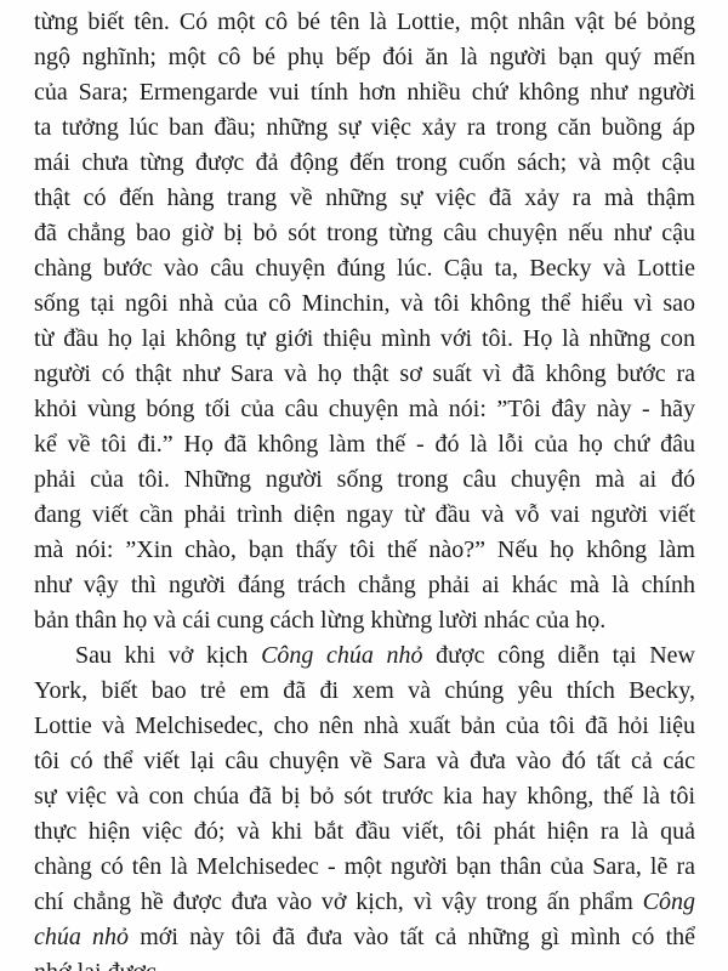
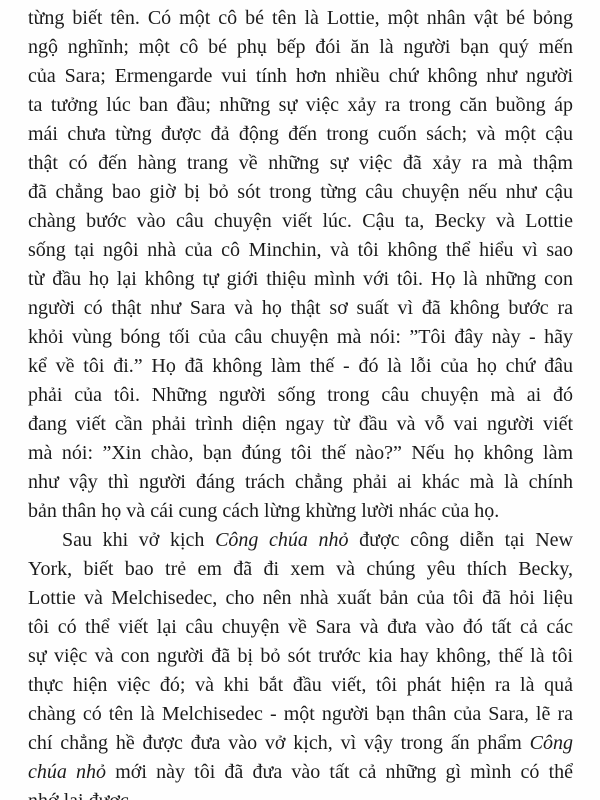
  từng biết tên. Có một cô bé tên là Lottie, một nhân vật bé bỏng
  ngộ nghĩnh; một cô bé phụ bếp đói ăn là người bạn quý mến
  của Sara; Ermengarde vui tính hơn nhiều chứ không như người
  ta tưởng lúc ban đầu; những sự việc xảy ra trong căn buồng áp
  mái chưa từng được đả động đến trong cuốn sách; và một cậu
  thật có đến hàng trang về những sự việc đã xảy ra mà thậm
  đã chẳng bao giờ bị bỏ sót trong từng câu chuyện nếu như cậu
- chàng bước vào câu chuyện đúng lúc. Cậu ta, Becky và Lottie
+ chàng bước vào câu chuyện viết lúc. Cậu ta, Becky và Lottie
  sống tại ngôi nhà của cô Minchin, và tôi không thể hiểu vì sao
  từ đầu họ lại không tự giới thiệu mình với tôi. Họ là những con
  người có thật như Sara và họ thật sơ suất vì đã không bước ra
  khỏi vùng bóng tối của câu chuyện mà nói: ”Tôi đây này - hãy
  kể về tôi đi.” Họ đã không làm thế - đó là lỗi của họ chứ đâu
  phải của tôi. Những người sống trong câu chuyện mà ai đó
  đang viết cần phải trình diện ngay từ đầu và vỗ vai người viết
- mà nói: ”Xin chào, bạn thấy tôi thế nào?” Nếu họ không làm
+ mà nói: ”Xin chào, bạn đúng tôi thế nào?” Nếu họ không làm
  như vậy thì người đáng trách chẳng phải ai khác mà là chính
  bản thân họ và cái cung cách lừng khừng lười nhác của họ.
  Sau khi vở kịch Công chúa nhỏ được công diễn tại New
  York, biết bao trẻ em đã đi xem và chúng yêu thích Becky,
  Lottie và Melchisedec, cho nên nhà xuất bản của tôi đã hỏi liệu
  tôi có thể viết lại câu chuyện về Sara và đưa vào đó tất cả các
- sự việc và con chúa đã bị bỏ sót trước kia hay không, thế là tôi
+ sự việc và con người đã bị bỏ sót trước kia hay không, thế là tôi
  thực hiện việc đó; và khi bắt đầu viết, tôi phát hiện ra là quả
  chàng có tên là Melchisedec - một người bạn thân của Sara, lẽ ra
  chí chẳng hề được đưa vào vở kịch, vì vậy trong ấn phẩm Công
  chúa nhỏ mới này tôi đã đưa vào tất cả những gì mình có thể
